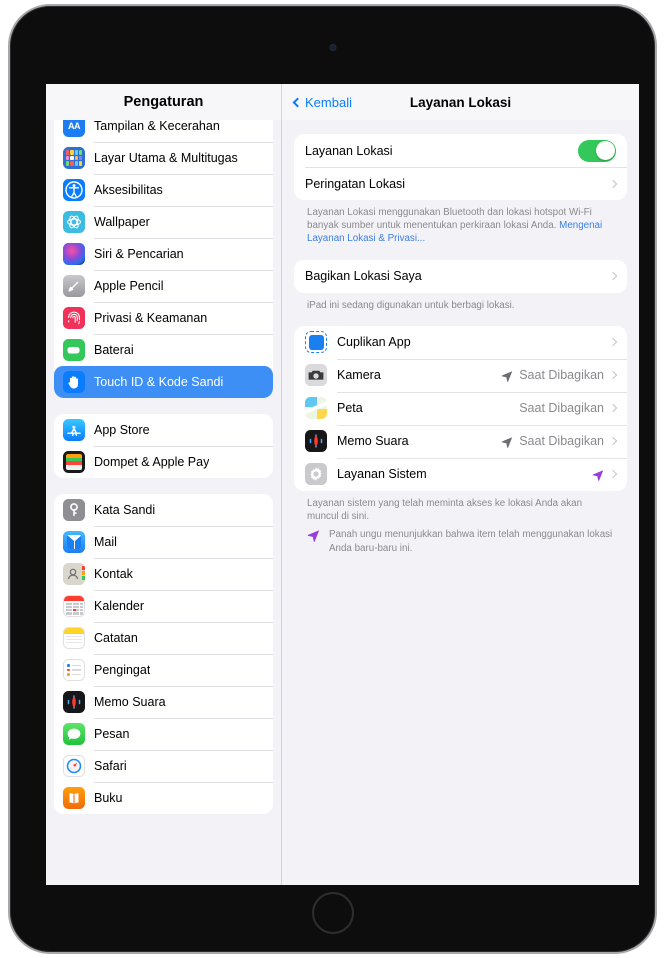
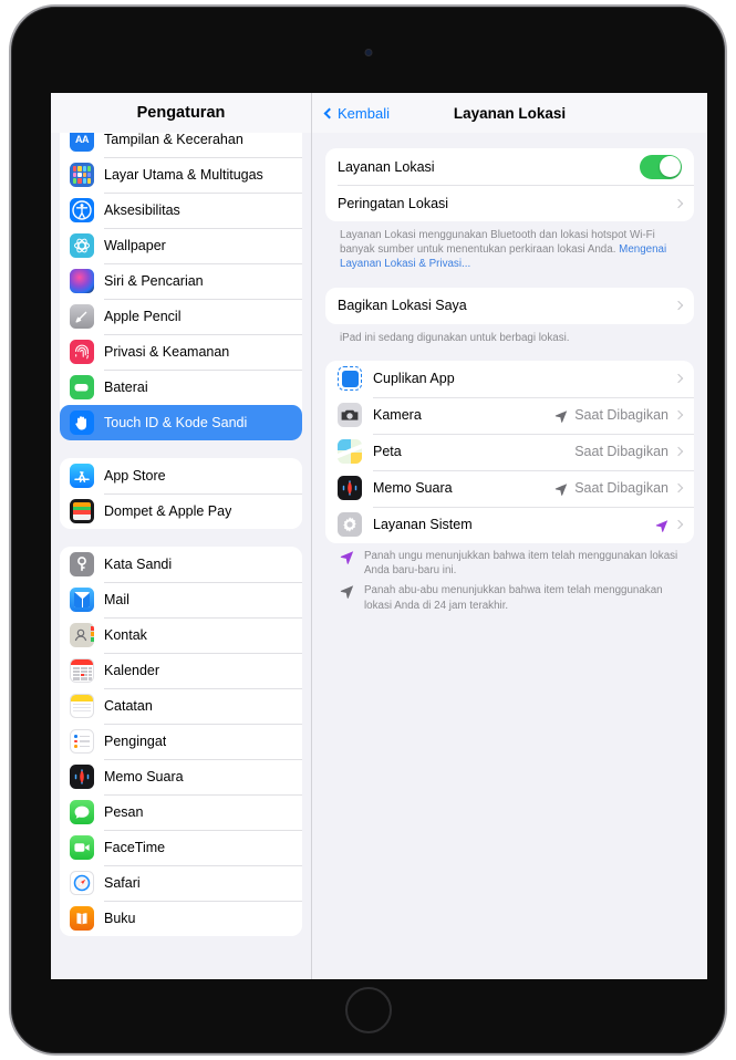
  Pengaturan
  AA
  Tampilan & Kecerahan
  Layar Utama & Multitugas
  Aksesibilitas
  Wallpaper
  Siri & Pencarian
  Apple Pencil
  Privasi & Keamanan
  Baterai
  Touch ID & Kode Sandi
  App Store
  Dompet & Apple Pay
  Kata Sandi
  Mail
  Kontak
  Kalender
  Catatan
  Pengingat
  Memo Suara
  Pesan
+ FaceTime
  Safari
  Buku
  Kembali
  Layanan Lokasi
  Layanan Lokasi
  Peringatan Lokasi
  Layanan Lokasi menggunakan Bluetooth dan lokasi hotspot Wi-Fi banyak sumber untuk menentukan perkiraan lokasi Anda. Mengenai Layanan Lokasi & Privasi...
  Bagikan Lokasi Saya
  iPad ini sedang digunakan untuk berbagi lokasi.
  Cuplikan App
  Kamera
  Saat Dibagikan
  Peta
  Saat Dibagikan
  Memo Suara
  Saat Dibagikan
  Layanan Sistem
- Layanan sistem yang telah meminta akses ke lokasi Anda akan muncul di sini.
  Panah ungu menunjukkan bahwa item telah menggunakan lokasi Anda baru-baru ini.
+ Panah abu-abu menunjukkan bahwa item telah menggunakan lokasi Anda di 24 jam terakhir.
